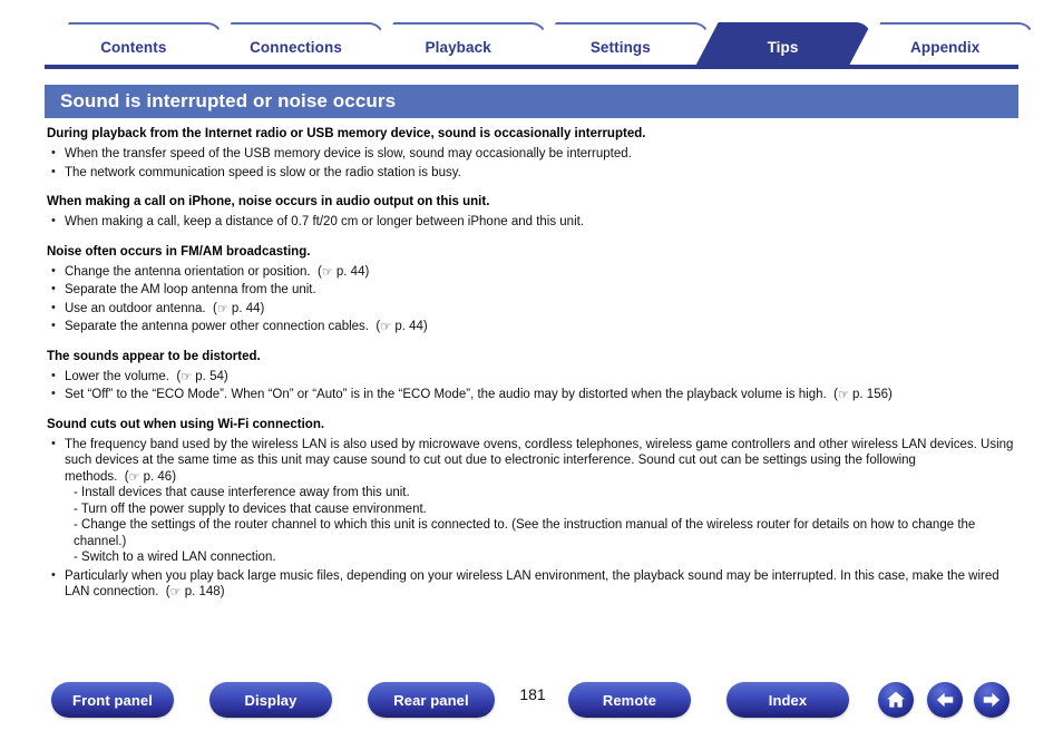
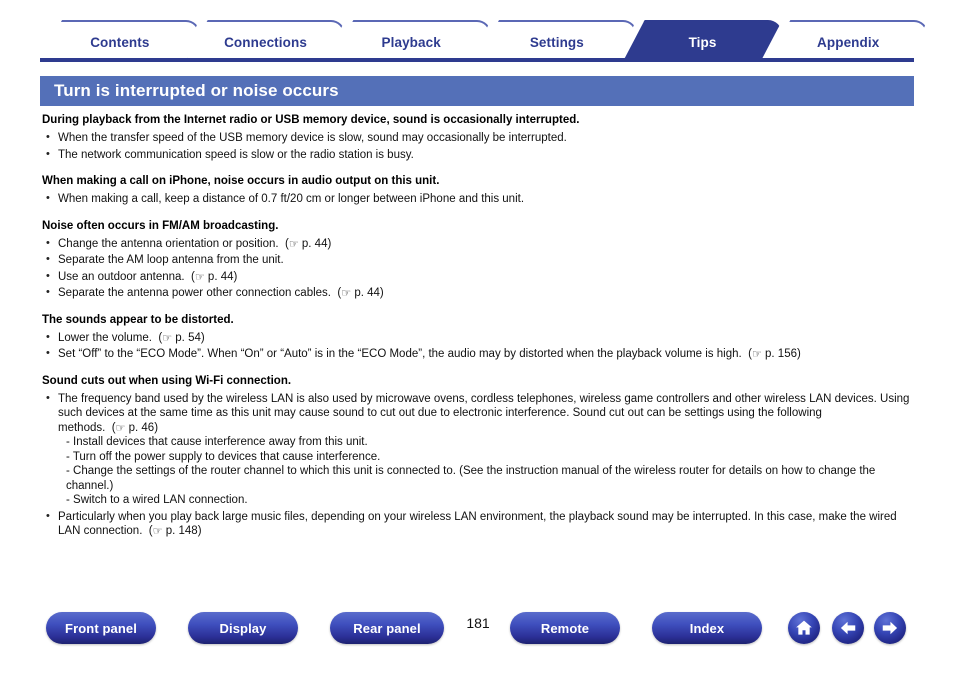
  Contents
  Connections
  Playback
  Settings
  Tips
  Appendix
- Sound is interrupted or noise occurs
+ Turn is interrupted or noise occurs
  During playback from the Internet radio or USB memory device, sound is occasionally interrupted.
  When the transfer speed of the USB memory device is slow, sound may occasionally be interrupted.
  The network communication speed is slow or the radio station is busy.
  When making a call on iPhone, noise occurs in audio output on this unit.
  When making a call, keep a distance of 0.7 ft/20 cm or longer between iPhone and this unit.
  Noise often occurs in FM/AM broadcasting.
  Change the antenna orientation or position. (☞ p. 44)
  Separate the AM loop antenna from the unit.
  Use an outdoor antenna. (☞ p. 44)
  Separate the antenna power other connection cables. (☞ p. 44)
  The sounds appear to be distorted.
  Lower the volume. (☞ p. 54)
  Set “Off” to the “ECO Mode”. When “On” or “Auto” is in the “ECO Mode”, the audio may by distorted when the playback volume is high. (☞ p. 156)
  Sound cuts out when using Wi-Fi connection.
  The frequency band used by the wireless LAN is also used by microwave ovens, cordless telephones, wireless game controllers and other wireless LAN devices. Using such devices at the same time as this unit may cause sound to cut out due to electronic interference. Sound cut out can be settings using the following methods. (☞ p. 46)
  - Install devices that cause interference away from this unit.
- - Turn off the power supply to devices that cause environment.
+ - Turn off the power supply to devices that cause interference.
  - Change the settings of the router channel to which this unit is connected to. (See the instruction manual of the wireless router for details on how to change the channel.)
  - Switch to a wired LAN connection.
  Particularly when you play back large music files, depending on your wireless LAN environment, the playback sound may be interrupted. In this case, make the wired LAN connection. (☞ p. 148)
  Front panel
  Display
  Rear panel
  181
  Remote
  Index
